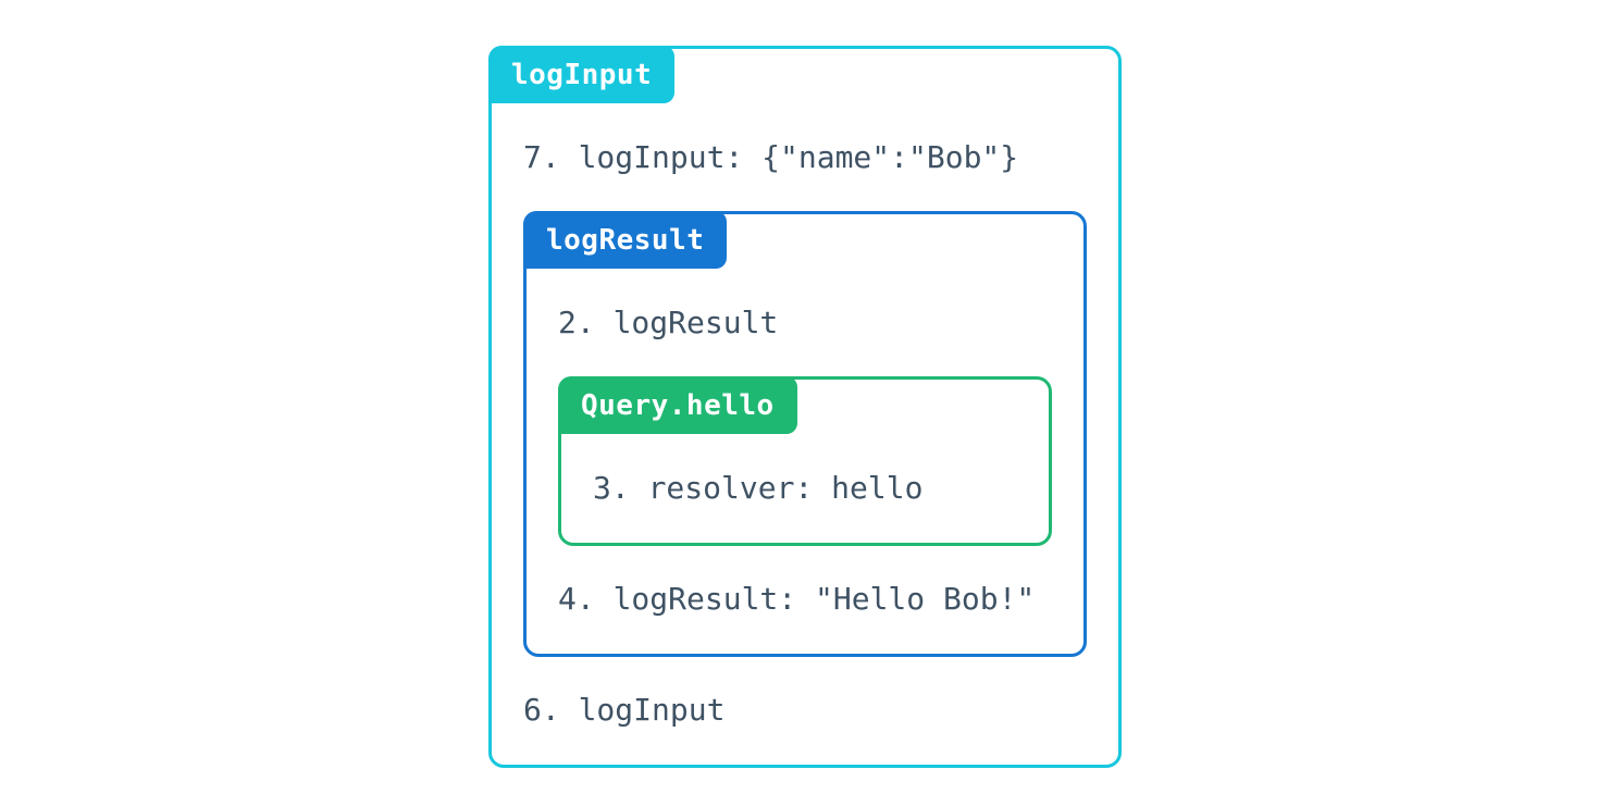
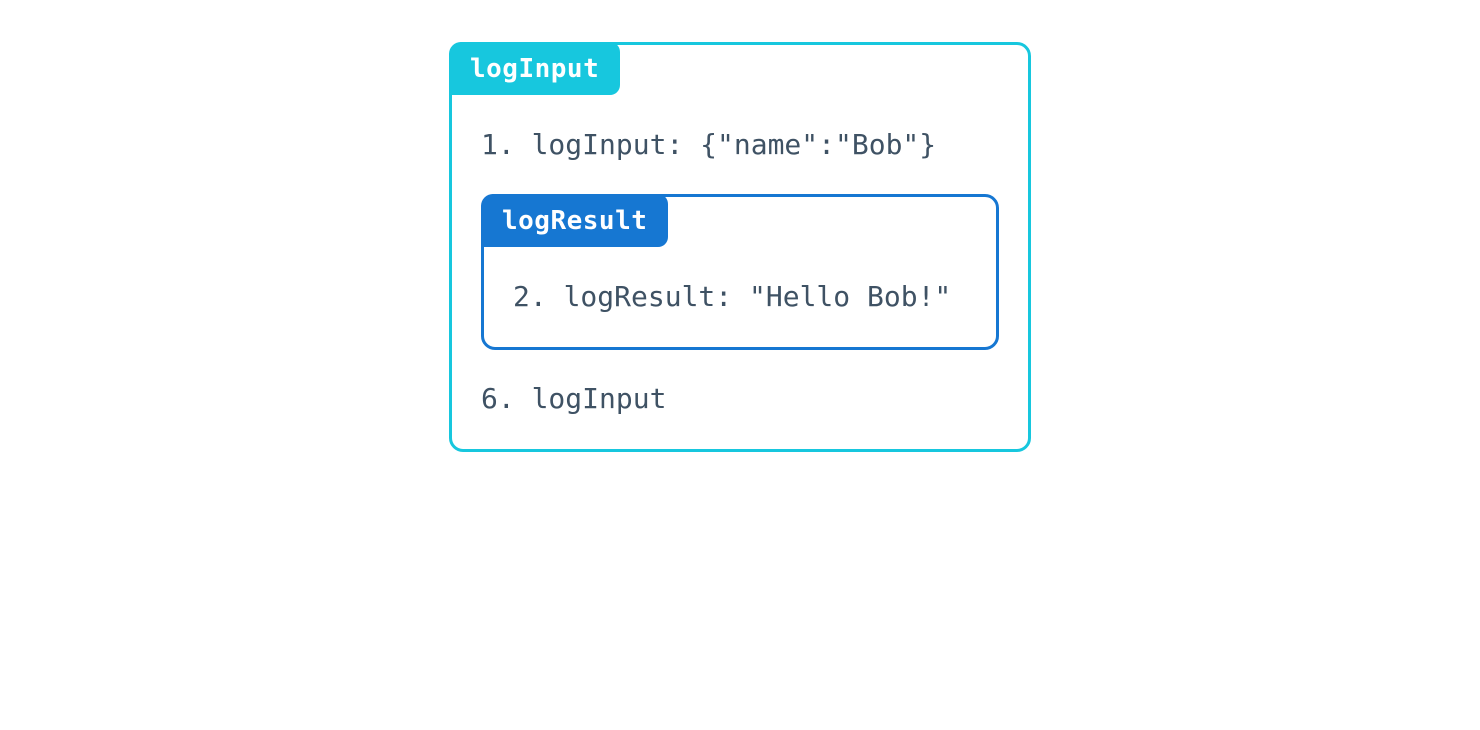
  logInput
- 7. logInput: {"name":"Bob"}
+ 1. logInput: {"name":"Bob"}
  logResult
- 2. logResult
- Query.hello
- 3. resolver: hello
- 4. logResult: "Hello Bob!"
+ 2. logResult: "Hello Bob!"
  6. logInput
